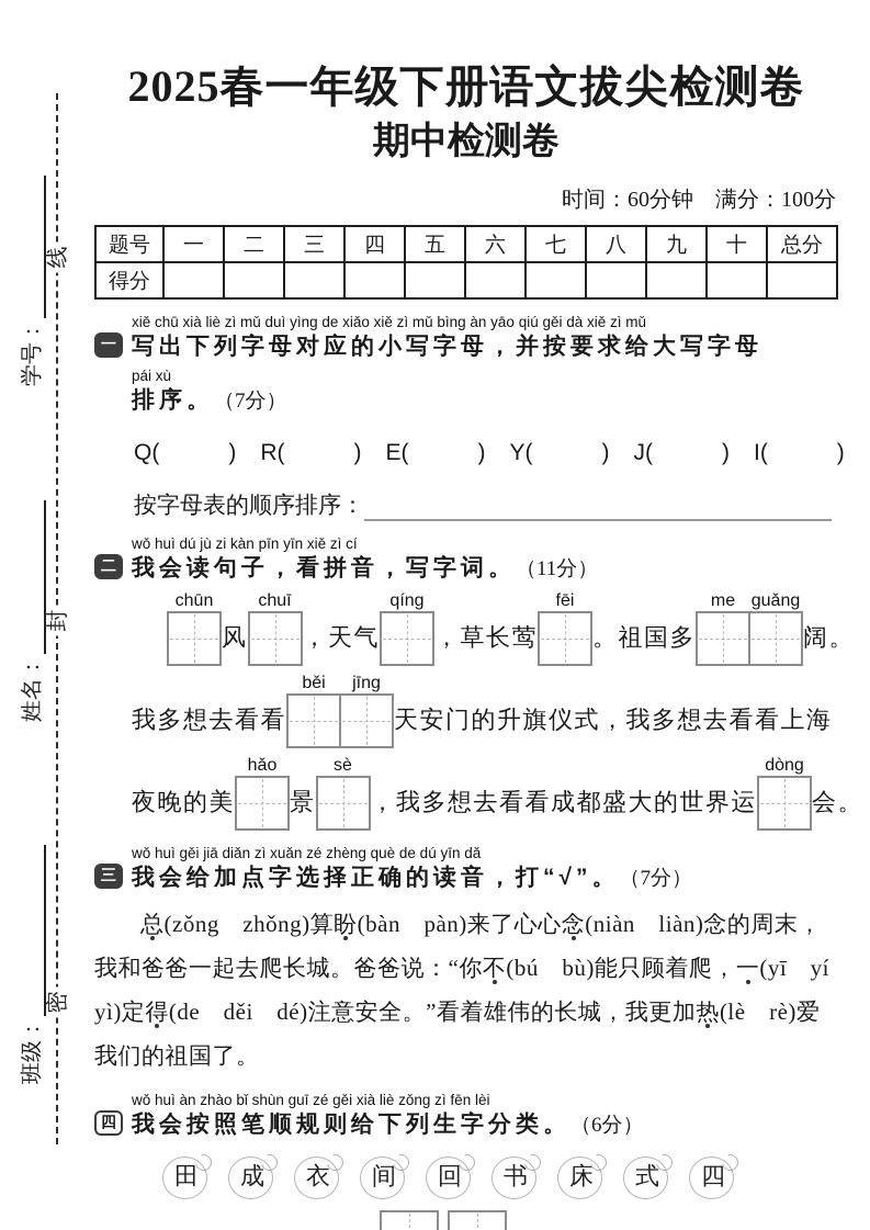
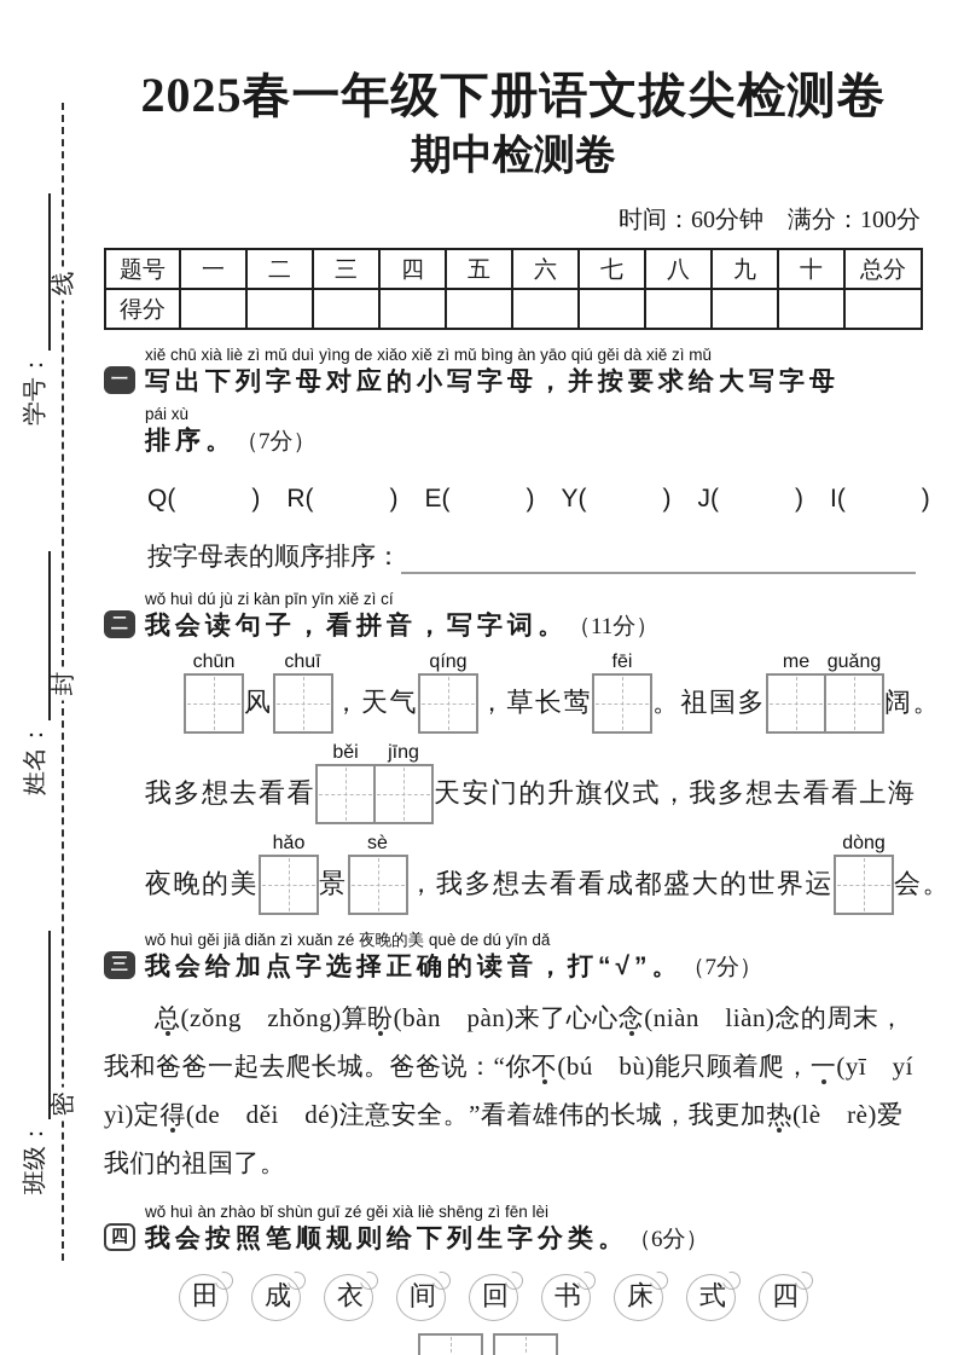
  2025春一年级下册语文拔尖检测卷
  期中检测卷
  时间：60分钟 满分：100分
  题号	一	二	三	四	五	六	七	八	九	十	总分
  得分
  一
  xiě chū xià liè zì mǔ duì yìng de xiǎo xiě zì mǔ bìng àn yāo qiú gěi dà xiě zì mǔ
  写出下列字母对应的小写字母，并按要求给大写字母
  pái xù
  排序。（7分）
  Q( )
  R( )
  E( )
  Y( )
  J( )
  I( )
  按字母表的顺序排序：
  二
  wǒ huì dú jù zi kàn pīn yīn xiě zì cí
  我会读句子，看拼音，写字词。（11分）
  chūn
  风
  chuī
  ，天气
  qíng
  ，草长莺
  fēi
  。祖国多
  me
  guǎng
  阔。
  我多想去看看
  běi
  jīng
  天安门的升旗仪式，我多想去看看上海
  夜晚的美
  hǎo
  景
  sè
  ，我多想去看看成都盛大的世界运
  dòng
  会。
  三
- wǒ huì gěi jiā diǎn zì xuǎn zé zhèng què de dú yīn dǎ
+ wǒ huì gěi jiā diǎn zì xuǎn zé 夜晚的美 què de dú yīn dǎ
  我会给加点字选择正确的读音，打“√”。（7分）
  总(zǒng zhǒng)算盼(bàn pàn)来了心心念(niàn liàn)念的周末，我和爸爸一起去爬长城。爸爸说：“你不(bú bù)能只顾着爬，一(yī yí yì)定得(de děi dé)注意安全。”看着雄伟的长城，我更加热(lè rè)爱我们的祖国了。
  四
- wǒ huì àn zhào bǐ shùn guī zé gěi xià liè zǒng zì fēn lèi
+ wǒ huì àn zhào bǐ shùn guī zé gěi xià liè shēng zì fēn lèi
  我会按照笔顺规则给下列生字分类。（6分）
  田
  成
  衣
  间
  回
  书
  床
  式
  四
